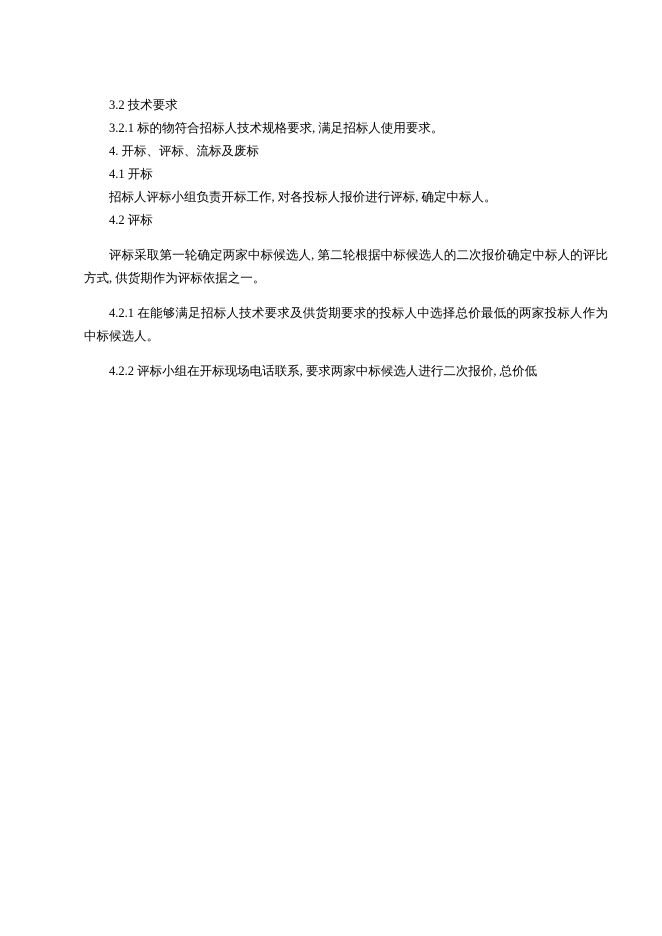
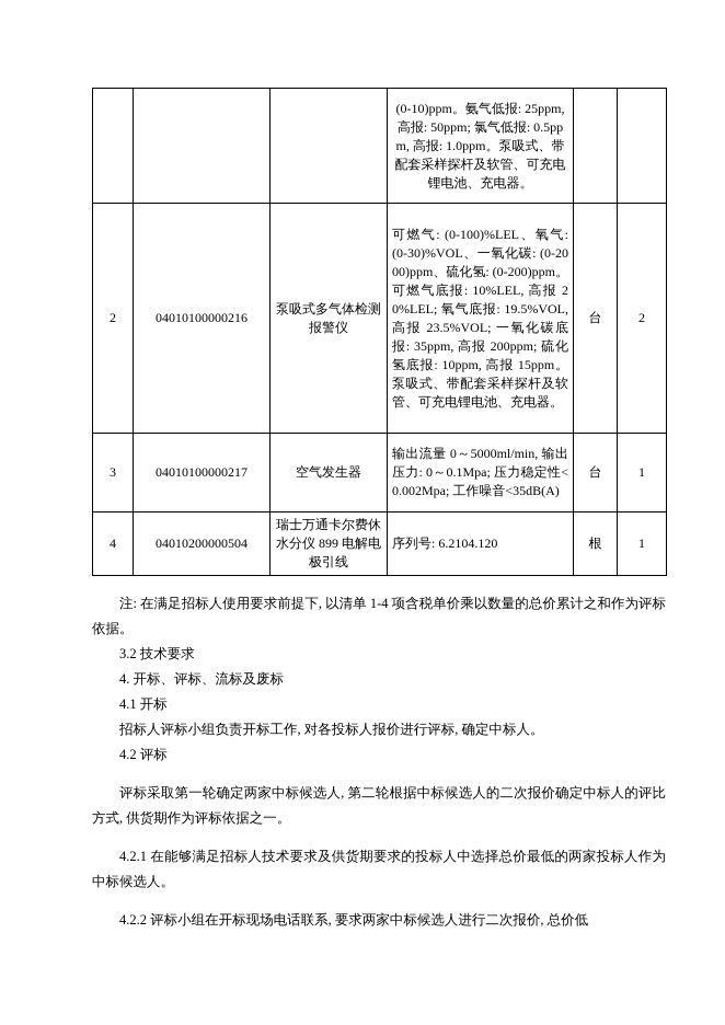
+ 			(0-10)ppm。氨气低报: 25ppm, 高报: 50ppm; 氯气低报: 0.5ppm, 高报: 1.0ppm。泵吸式、带配套采样探杆及软管、可充电锂电池、充电器。
+ 2	04010100000216	泵吸式多气体检测报警仪	可燃气: (0-100)%LEL、氧气: (0-30)%VOL、一氧化碳: (0-2000)ppm、硫化氢: (0-200)ppm。可燃气底报: 10%LEL, 高报 20%LEL; 氧气底报: 19.5%VOL, 高报 23.5%VOL; 一氧化碳底报: 35ppm, 高报 200ppm; 硫化氢底报: 10ppm, 高报 15ppm。泵吸式、带配套采样探杆及软管、可充电锂电池、充电器。	台	2
+ 3	04010100000217	空气发生器	输出流量 0～5000ml/min, 输出压力: 0～0.1Mpa; 压力稳定性<0.002Mpa; 工作噪音<35dB(A)	台	1
+ 4	04010200000504	瑞士万通卡尔费休水分仪 899 电解电极引线	序列号: 6.2104.120	根	1
+ 注: 在满足招标人使用要求前提下, 以清单 1-4 项含税单价乘以数量的总价累计之和作为评标依据。
  3.2 技术要求
- 3.2.1 标的物符合招标人技术规格要求, 满足招标人使用要求。
  4. 开标、评标、流标及废标
  4.1 开标
  招标人评标小组负责开标工作, 对各投标人报价进行评标, 确定中标人。
  4.2 评标
  评标采取第一轮确定两家中标候选人, 第二轮根据中标候选人的二次报价确定中标人的评比方式, 供货期作为评标依据之一。
  4.2.1 在能够满足招标人技术要求及供货期要求的投标人中选择总价最低的两家投标人作为中标候选人。
  4.2.2 评标小组在开标现场电话联系, 要求两家中标候选人进行二次报价, 总价低
